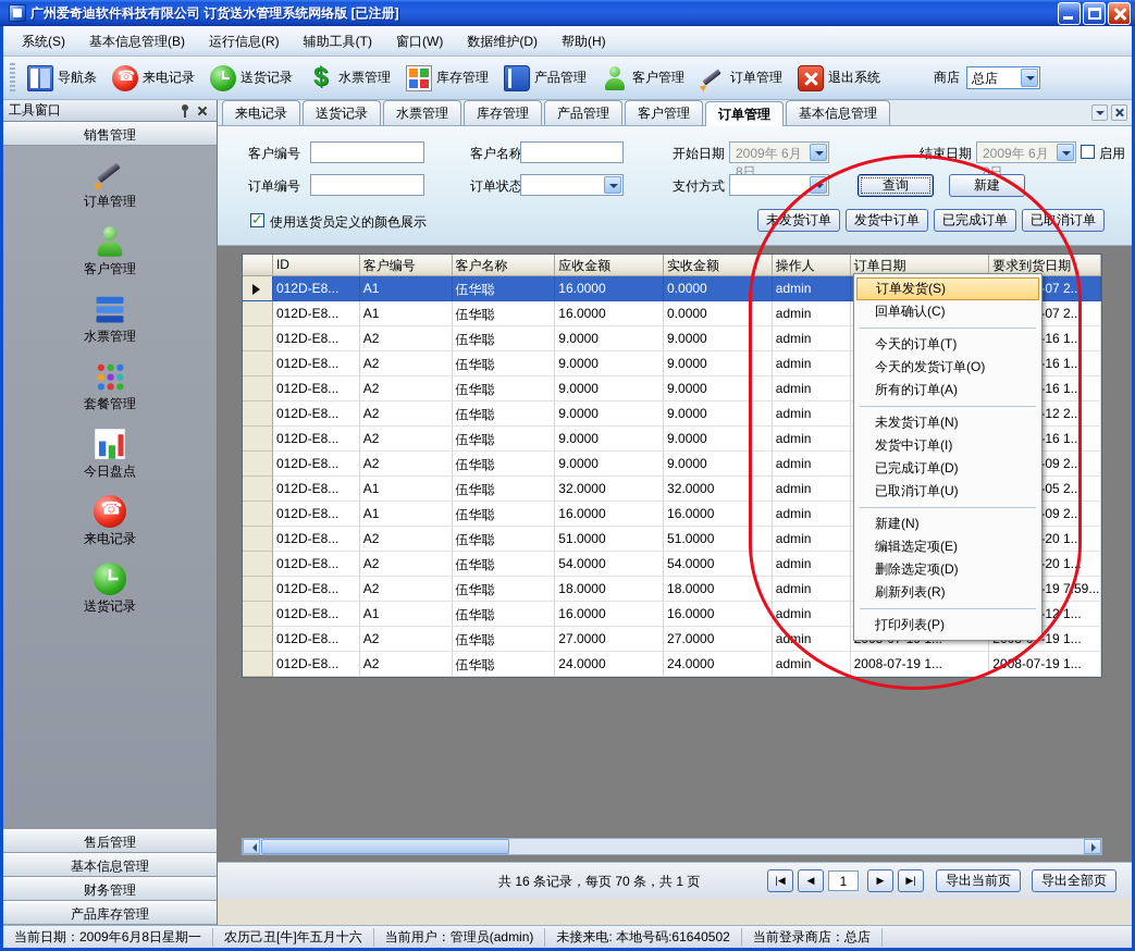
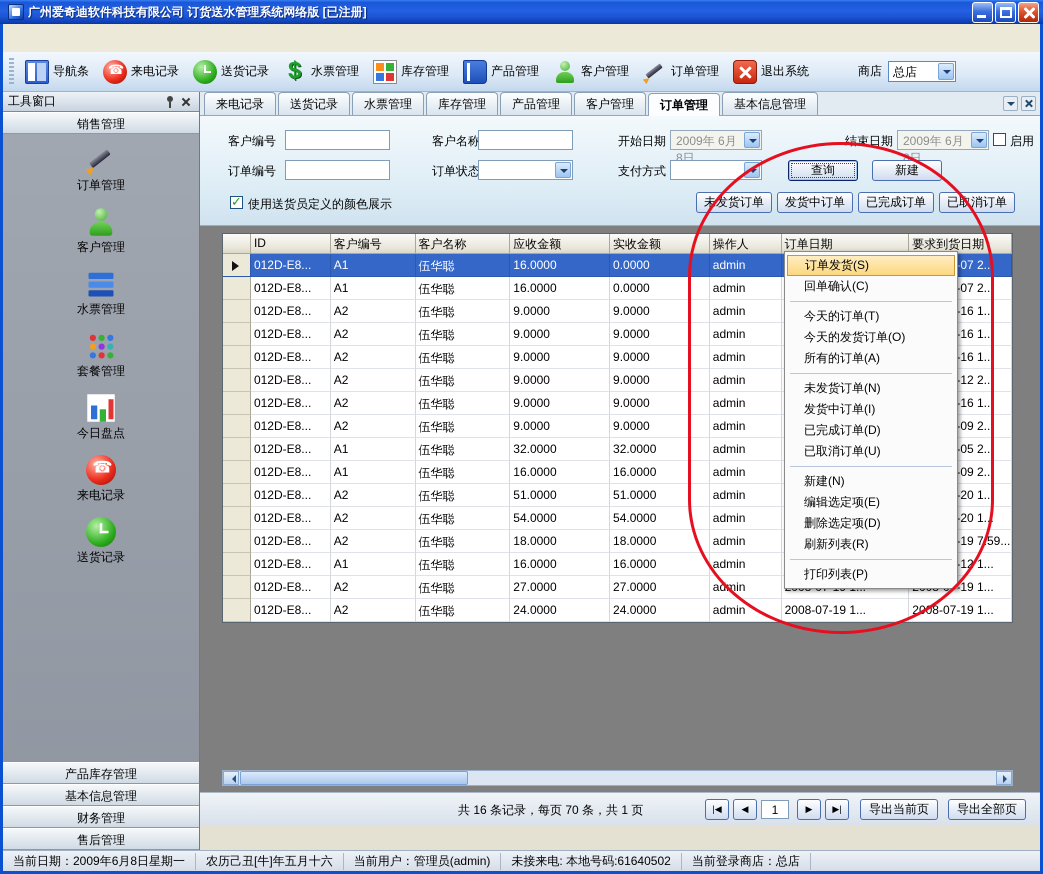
  广州爱奇迪软件科技有限公司 订货送水管理系统网络版 [已注册]
- 系统(S)
- 基本信息管理(B)
- 运行信息(R)
- 辅助工具(T)
- 窗口(W)
- 数据维护(D)
- 帮助(H)
  导航条
  来电记录
  送货记录
  水票管理
  库存管理
  产品管理
  客户管理
  订单管理
  退出系统
  商店
  总店
  工具窗口
  销售管理
  订单管理
  客户管理
  水票管理
  套餐管理
  今日盘点
  来电记录
  送货记录
- 售后管理
+ 产品库存管理
  基本信息管理
  财务管理
- 产品库存管理
+ 售后管理
  来电记录
  送货记录
  水票管理
  库存管理
  产品管理
  客户管理
  订单管理
  基本信息管理
  客户编号
  客户名称
  开始日期
  2009年 6月 8日
  结束日期
  2009年 6月 8日
  启用
  订单编号
  订单状态
  支付方式
  查询
  新建
  使用送货员定义的颜色展示
  未发货订单
  发货中订单
  已完成订单
  已取消订单
  ID
  客户编号
  客户名称
  应收金额
  实收金额
  操作人
  订单日期
  要求到货日期
  012D-E8...
  A1
  伍华聪
  16.0000
  0.0000
  admin
  012D-E8...
  A1
  伍华聪
  16.0000
  0.0000
  admin
  012D-E8...
  A2
  伍华聪
  9.0000
  9.0000
  admin
  012D-E8...
  A2
  伍华聪
  9.0000
  9.0000
  admin
  012D-E8...
  A2
  伍华聪
  9.0000
  9.0000
  admin
  012D-E8...
  A2
  伍华聪
  9.0000
  9.0000
  admin
  012D-E8...
  A2
  伍华聪
  9.0000
  9.0000
  admin
  012D-E8...
  A2
  伍华聪
  9.0000
  9.0000
  admin
  012D-E8...
  A1
  伍华聪
  32.0000
  32.0000
  admin
  012D-E8...
  A1
  伍华聪
  16.0000
  16.0000
  admin
  012D-E8...
  A2
  伍华聪
  51.0000
  51.0000
  admin
  012D-E8...
  A2
  伍华聪
  54.0000
  54.0000
  admin
  012D-E8...
  A2
  伍华聪
  18.0000
  18.0000
  admin
  012D-E8...
  A1
  伍华聪
  16.0000
  16.0000
  admin
  012D-E8...
  A2
  伍华聪
  27.0000
  27.0000
  admin
  012D-E8...
  A2
  伍华聪
  24.0000
  24.0000
  admin
  2008-07-19 1...
  2008-07-19 1...
  共 16 条记录，每页 70 条，共 1 页
  |◀
  ◀
  1
  ▶
  ▶|
  导出当前页
  导出全部页
  当前日期：2009年6月8日星期一
  农历己丑[牛]年五月十六
  当前用户：管理员(admin)
  未接来电: 本地号码:61640502
  当前登录商店：总店
  订单发货(S)
  回单确认(C)
  今天的订单(T)
  今天的发货订单(O)
  所有的订单(A)
  未发货订单(N)
  发货中订单(I)
  已完成订单(D)
  已取消订单(U)
  新建(N)
  编辑选定项(E)
  删除选定项(D)
  刷新列表(R)
  打印列表(P)
